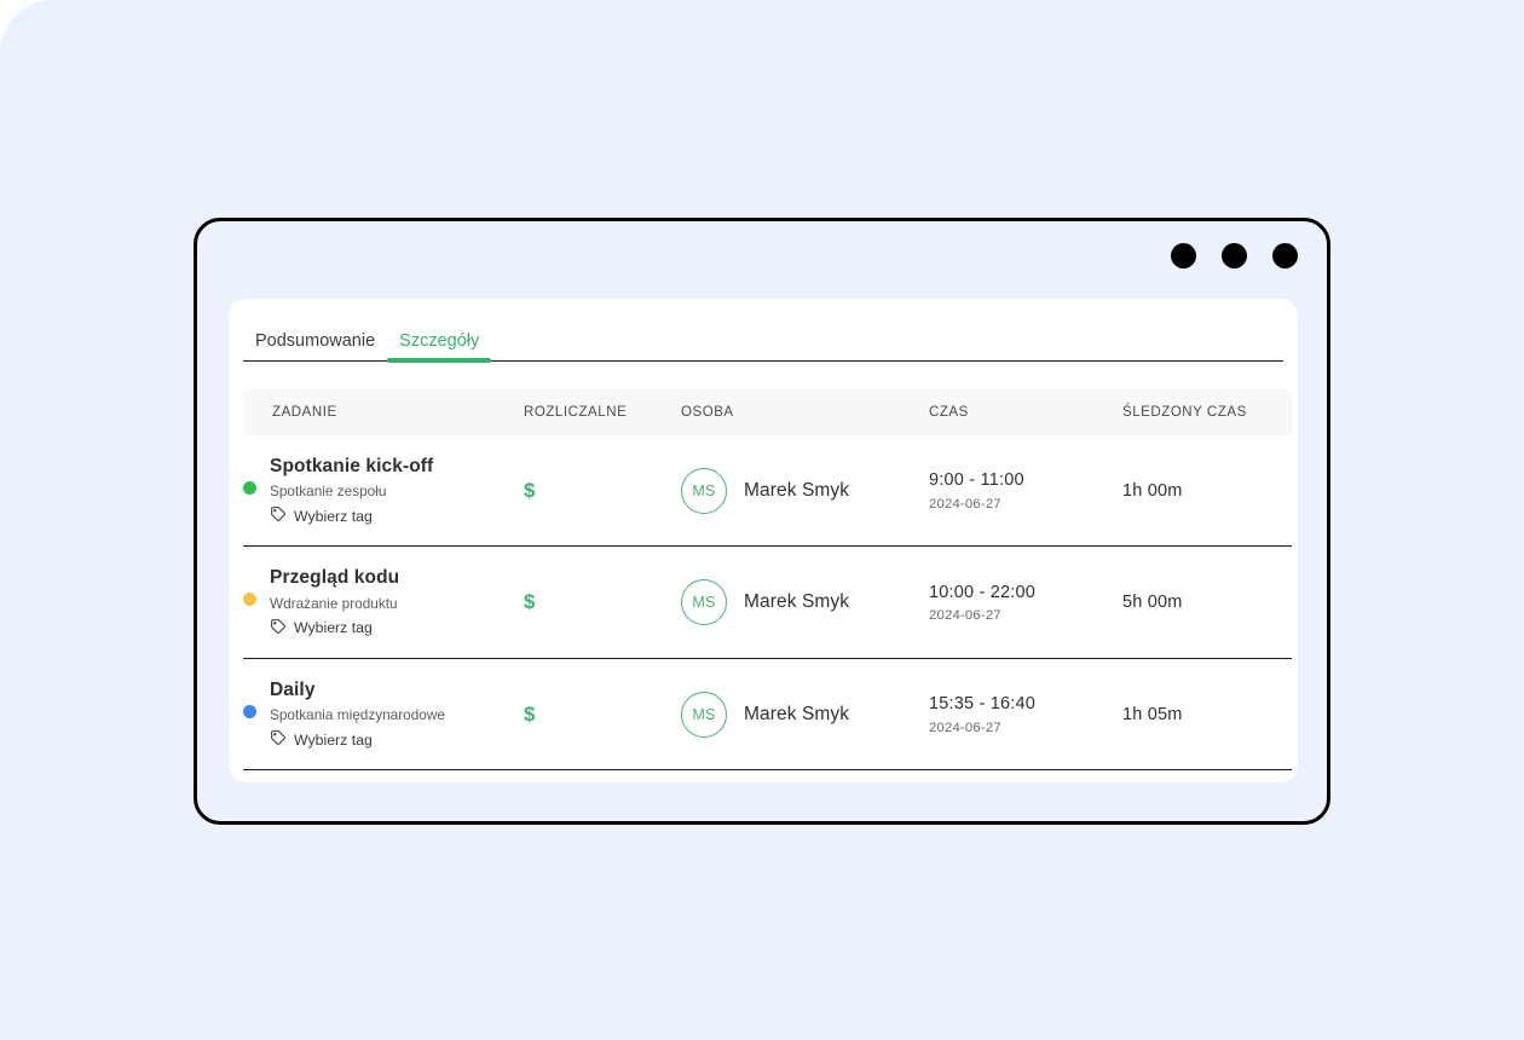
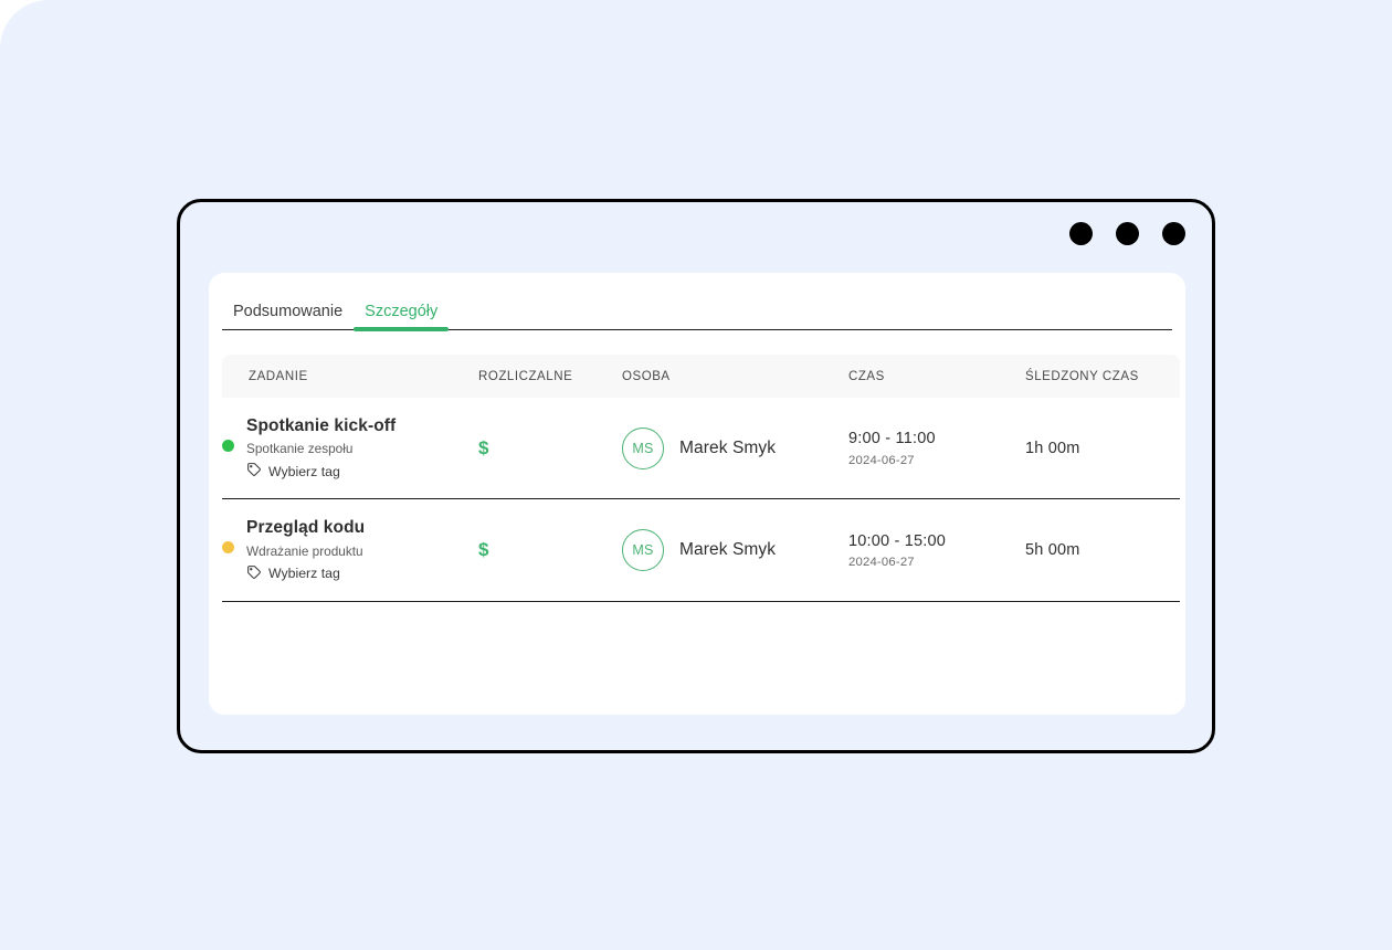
  Podsumowanie
  Szczegóły
  ZADANIE	ROZLICZALNE	OSOBA	CZAS	ŚLEDZONY CZAS
  Spotkanie kick-off Spotkanie zespołu Wybierz tag	$	MS Marek Smyk	9:00 - 11:00 2024-06-27	1h 00m
- Przegląd kodu Wdrażanie produktu Wybierz tag	$	MS Marek Smyk	10:00 - 22:00 2024-06-27	5h 00m
+ Przegląd kodu Wdrażanie produktu Wybierz tag	$	MS Marek Smyk	10:00 - 15:00 2024-06-27	5h 00m
- Daily Spotkania międzynarodowe Wybierz tag	$	MS Marek Smyk	15:35 - 16:40 2024-06-27	1h 05m
